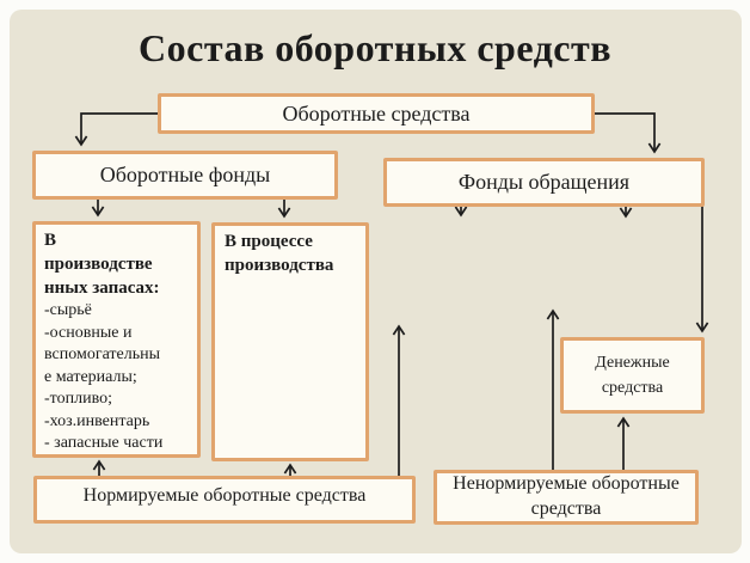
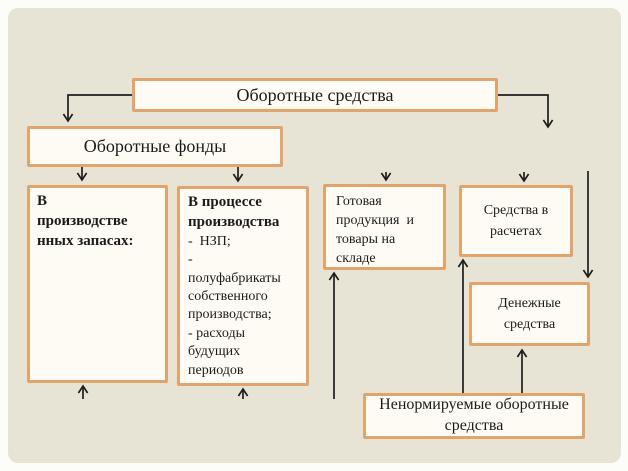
- Состав оборотных средств
  Оборотные средства
  Оборотные фонды
- Фонды обращения
  В
  производстве
  нных запасах:
- -сырьё
- -основные и
- вспомогательны
- е материалы;
- -топливо;
- -хоз.инвентарь
- - запасные части
  В процессе
  производства
+ - НЗП;
+ -
+ полуфабрикаты
+ собственного
+ производства;
+ - расходы
+ будущих
+ периодов
+ Готовая
+ продукция и
+ товары на
+ складе
+ Средства в
+ расчетах
  Денежные
  средства
- Нормируемые оборотные средства
  Ненормируемые оборотные
  средства
